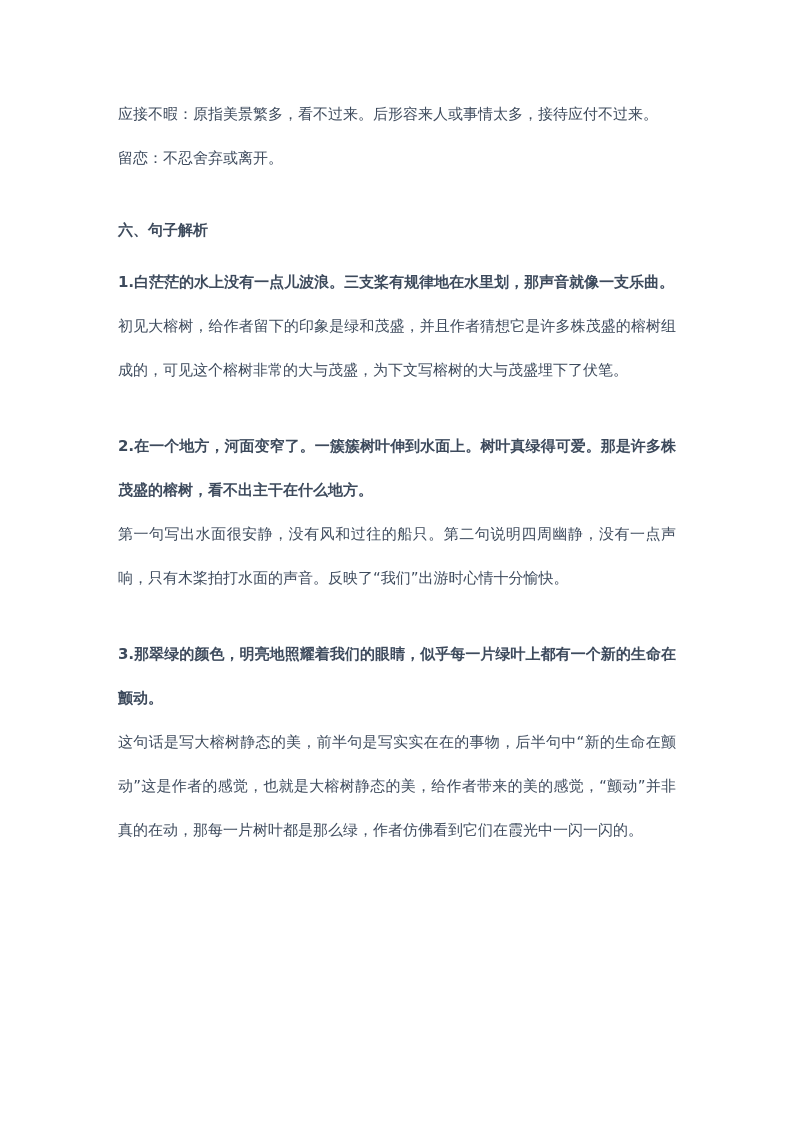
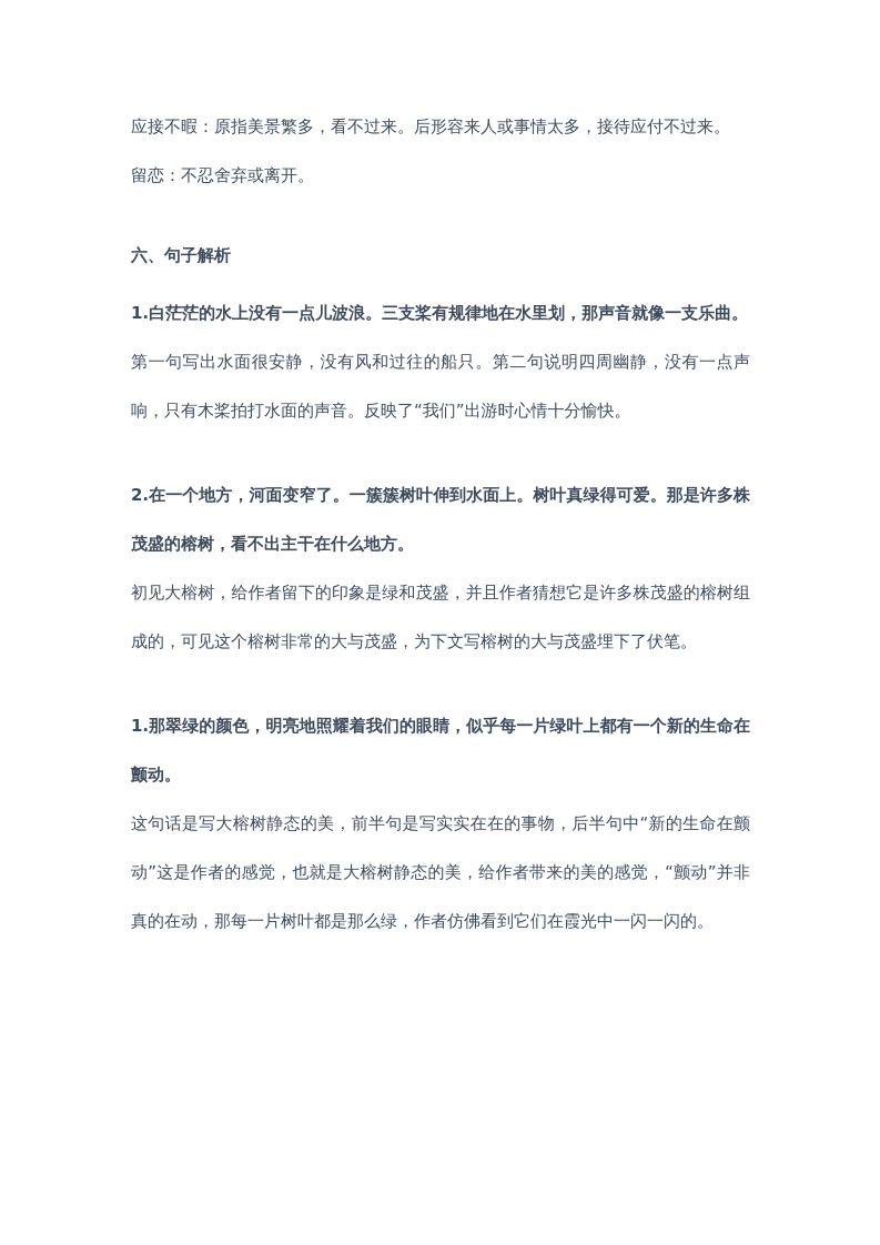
  应接不暇：原指美景繁多，看不过来。后形容来人或事情太多，接待应付不过来。
  留恋：不忍舍弃或离开。
  六、句子解析
  1.白茫茫的水上没有一点儿波浪。三支桨有规律地在水里划，那声音就像一支乐曲。
- 初见大榕树，给作者留下的印象是绿和茂盛，并且作者猜想它是许多株茂盛的榕树组成的，可见这个榕树非常的大与茂盛，为下文写榕树的大与茂盛埋下了伏笔。
+ 第一句写出水面很安静，没有风和过往的船只。第二句说明四周幽静，没有一点声响，只有木桨拍打水面的声音。反映了“我们”出游时心情十分愉快。
  2.在一个地方，河面变窄了。一簇簇树叶伸到水面上。树叶真绿得可爱。那是许多株茂盛的榕树，看不出主干在什么地方。
- 第一句写出水面很安静，没有风和过往的船只。第二句说明四周幽静，没有一点声响，只有木桨拍打水面的声音。反映了“我们”出游时心情十分愉快。
+ 初见大榕树，给作者留下的印象是绿和茂盛，并且作者猜想它是许多株茂盛的榕树组成的，可见这个榕树非常的大与茂盛，为下文写榕树的大与茂盛埋下了伏笔。
- 3.那翠绿的颜色，明亮地照耀着我们的眼睛，似乎每一片绿叶上都有一个新的生命在颤动。
+ 1.那翠绿的颜色，明亮地照耀着我们的眼睛，似乎每一片绿叶上都有一个新的生命在颤动。
  这句话是写大榕树静态的美，前半句是写实实在在的事物，后半句中“新的生命在颤动”这是作者的感觉，也就是大榕树静态的美，给作者带来的美的感觉，“颤动”并非真的在动，那每一片树叶都是那么绿，作者仿佛看到它们在霞光中一闪一闪的。
